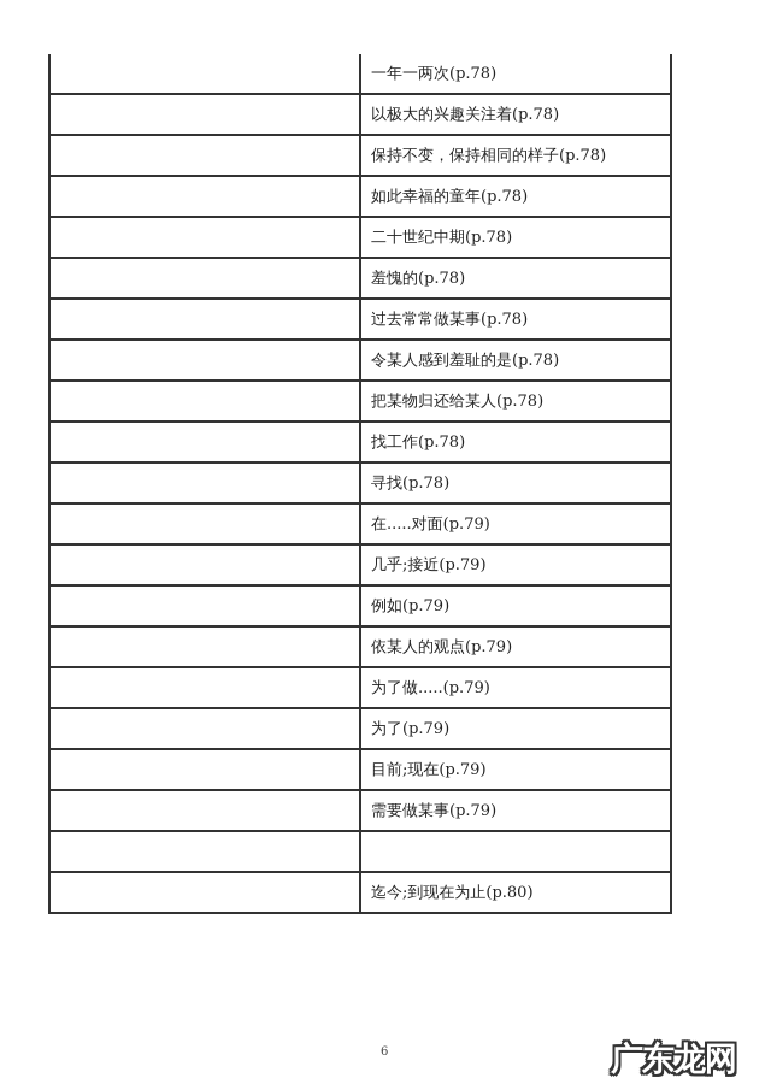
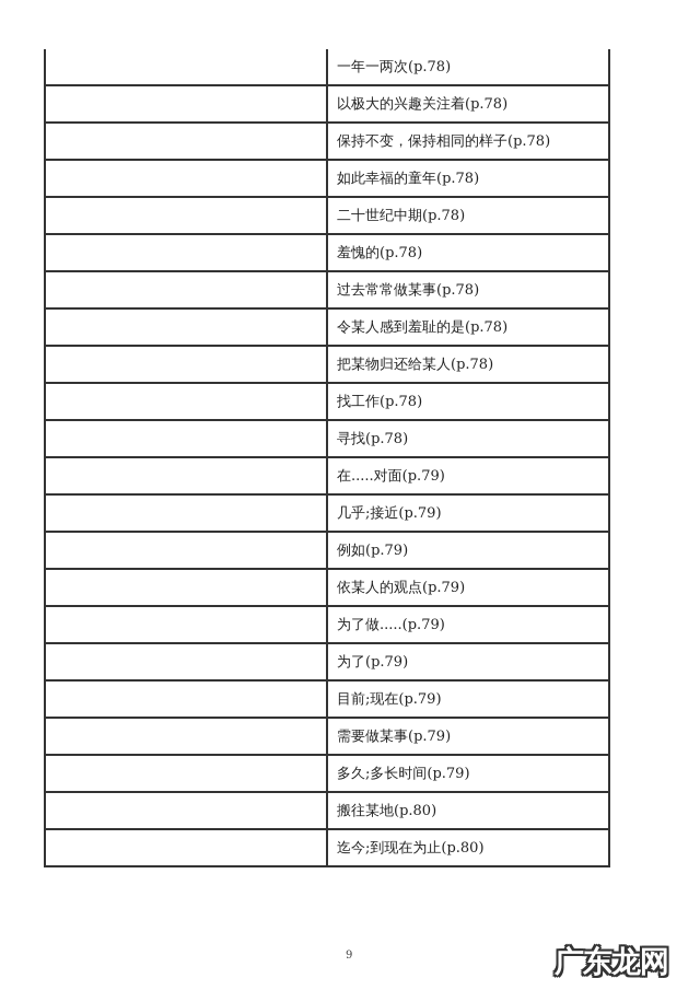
  一年一两次(p.78)
  以极大的兴趣关注着(p.78)
  保持不变，保持相同的样子(p.78)
  如此幸福的童年(p.78)
  二十世纪中期(p.78)
  羞愧的(p.78)
  过去常常做某事(p.78)
  令某人感到羞耻的是(p.78)
  把某物归还给某人(p.78)
  找工作(p.78)
  寻找(p.78)
  在.....对面(p.79)
  几乎;接近(p.79)
  例如(p.79)
  依某人的观点(p.79)
  为了做.....(p.79)
  为了(p.79)
  目前;现在(p.79)
  需要做某事(p.79)
+ 多久;多长时间(p.79)
+ 搬往某地(p.80)
  迄今;到现在为止(p.80)
- 6
+ 9
  广东龙网
